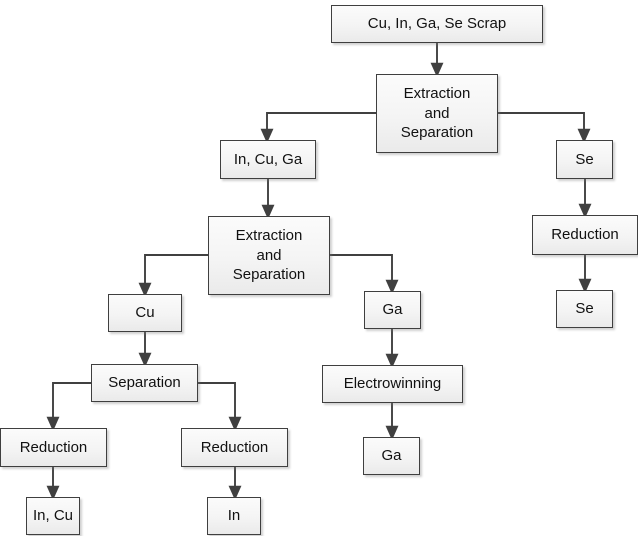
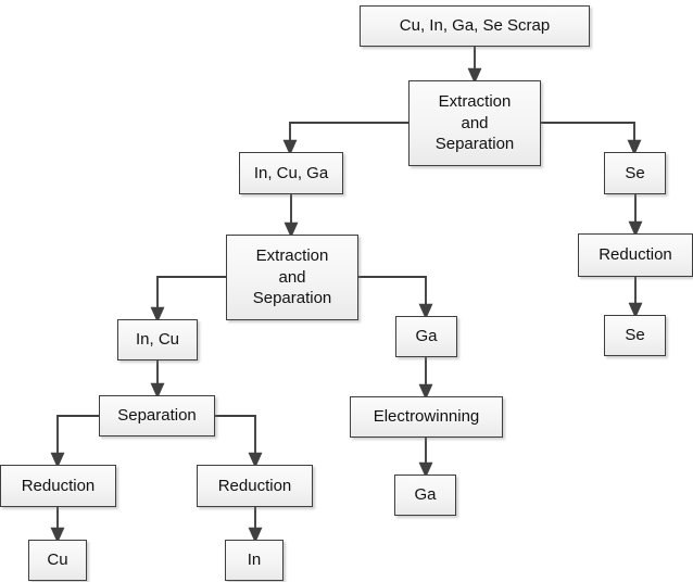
  Cu, In, Ga, Se Scrap
  Extraction
  and
  Separation
  In, Cu, Ga
  Se
  Extraction
  and
  Separation
  Reduction
- Cu
+ In, Cu
  Ga
  Se
  Separation
  Electrowinning
  Reduction
  Reduction
  Ga
- In, Cu
+ Cu
  In
